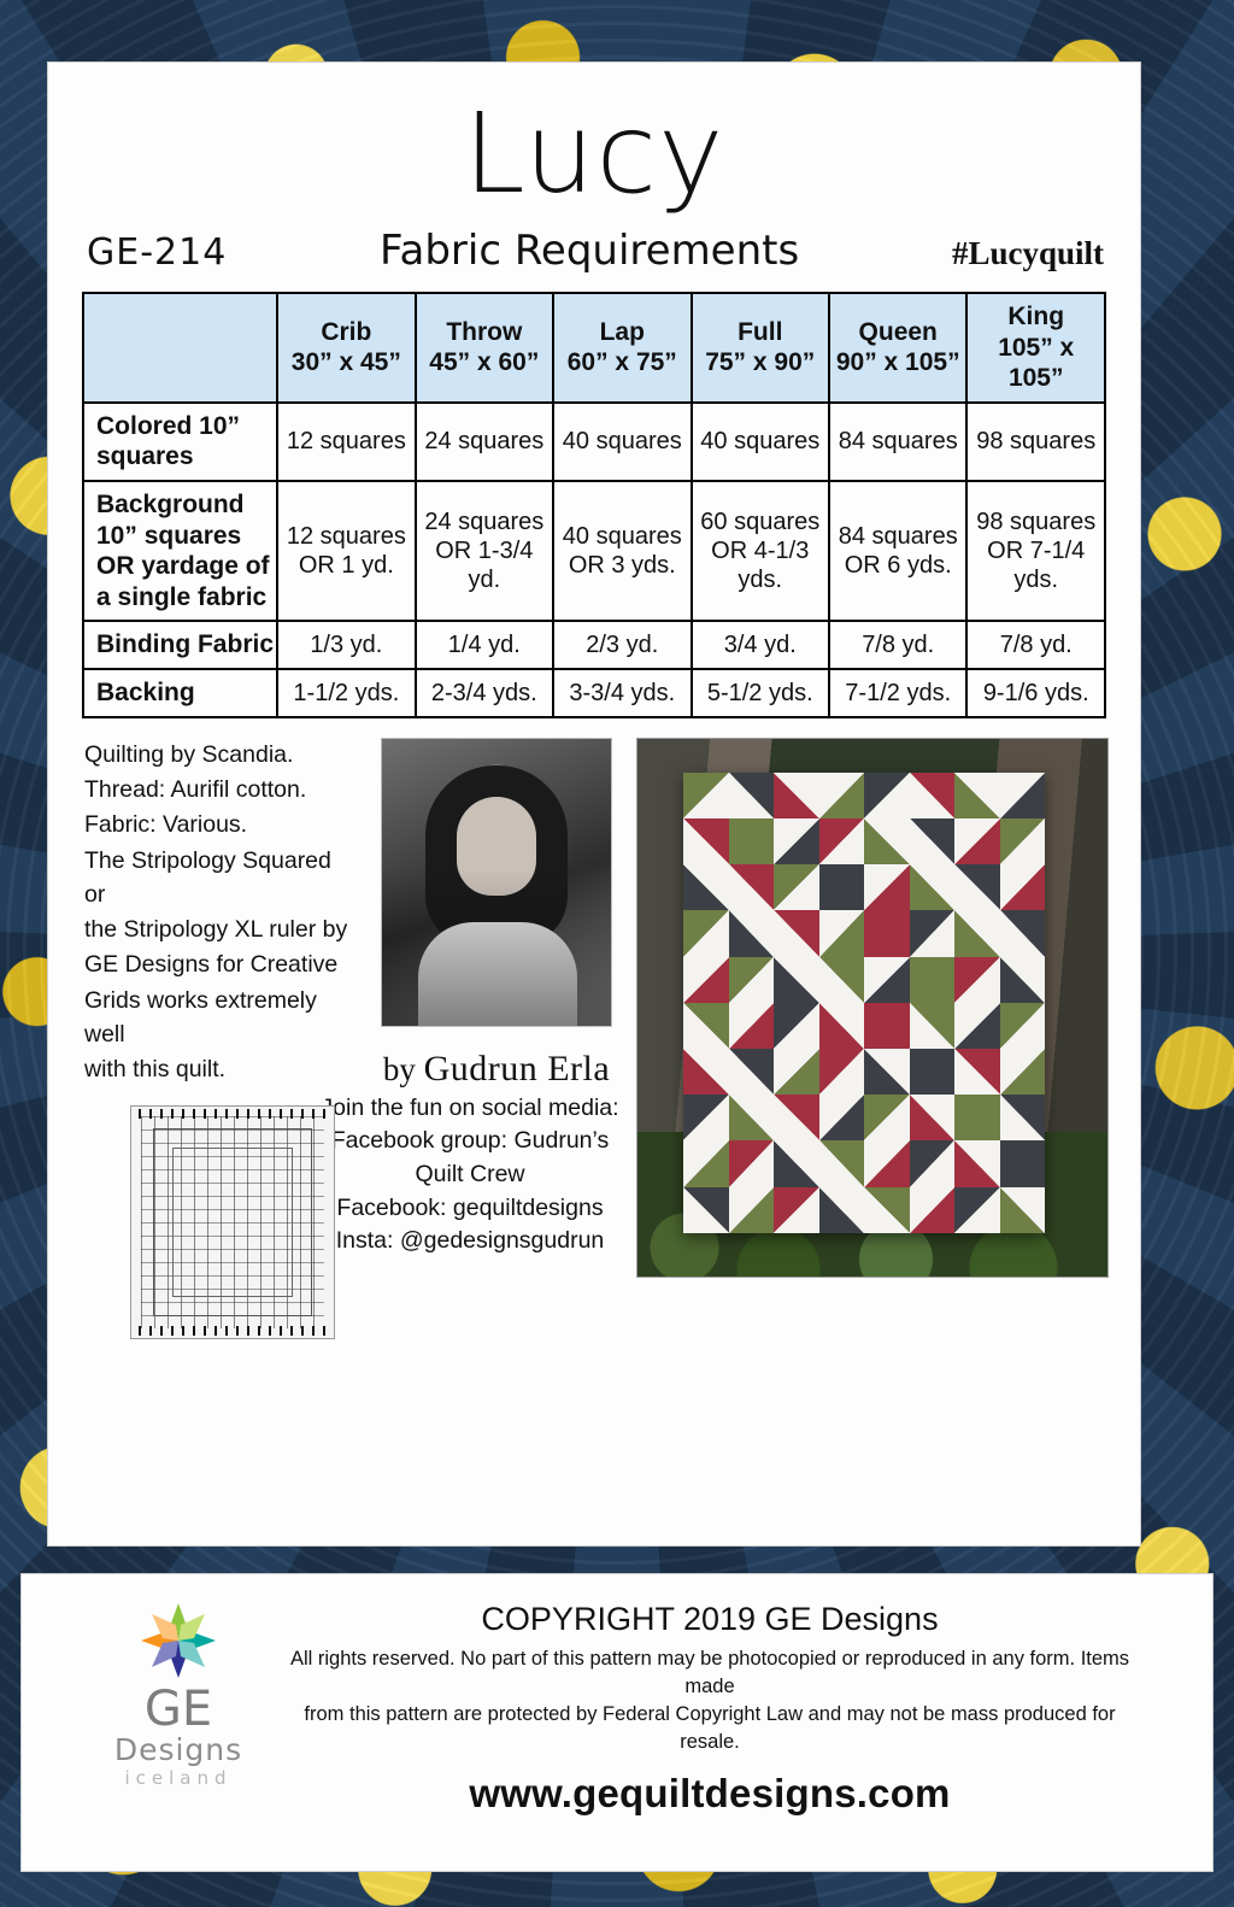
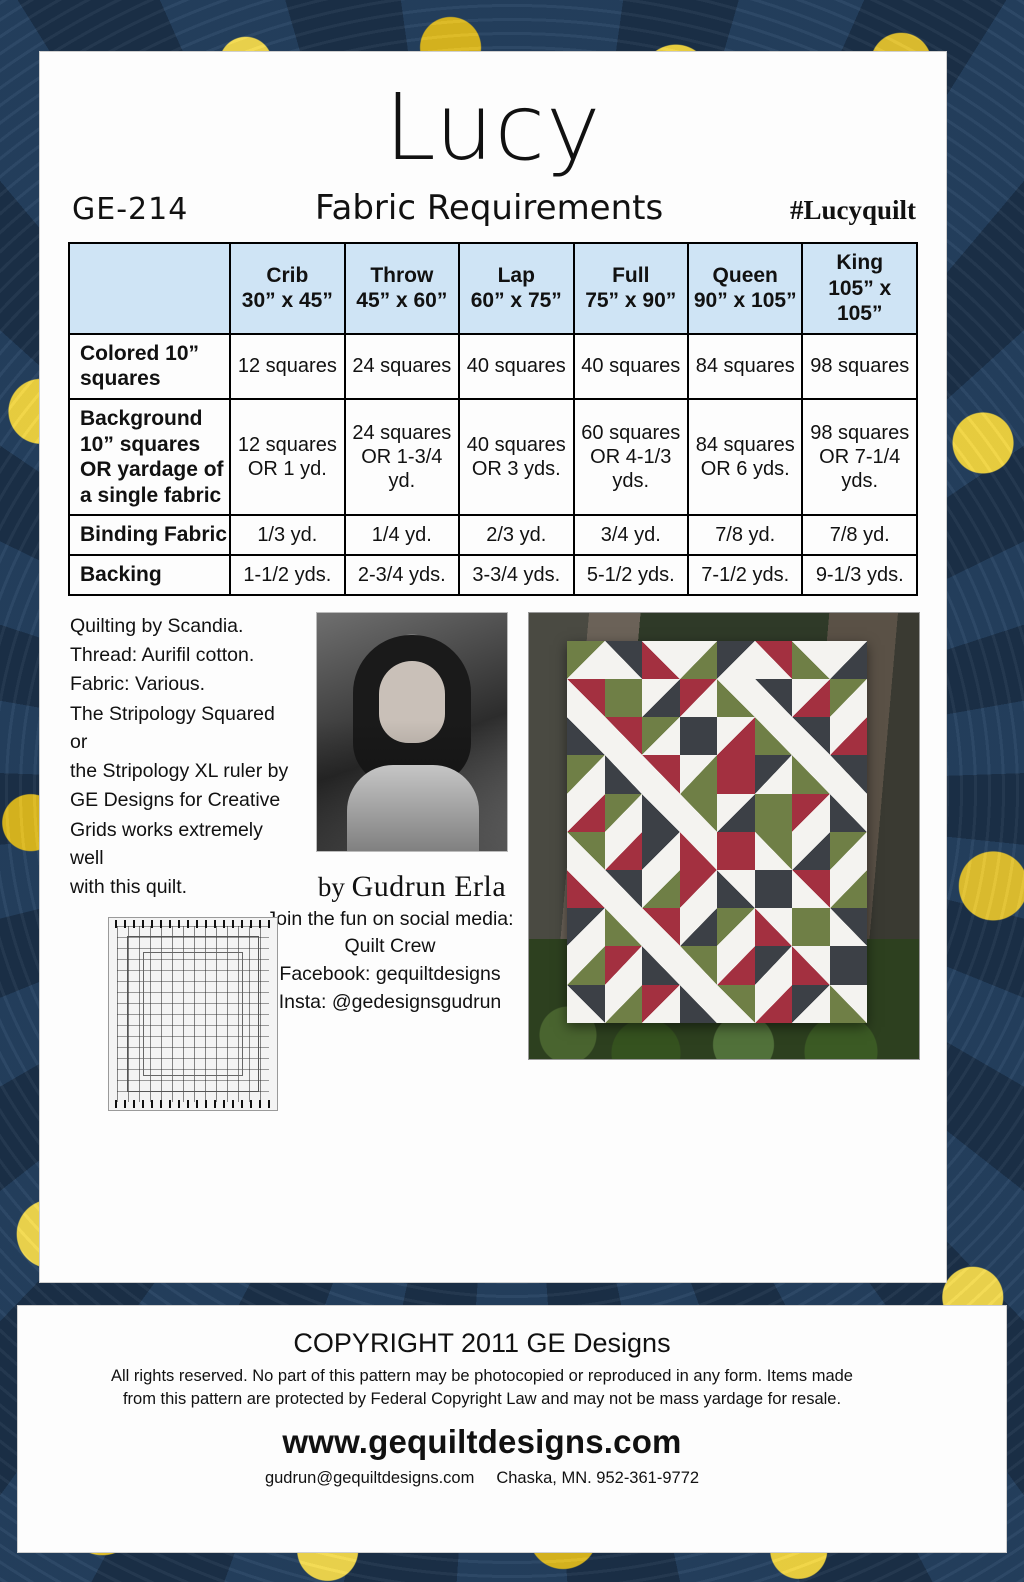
  Lucy
  GE-214
  Fabric Requirements
  #Lucyquilt
  	Crib 30” x 45”	Throw 45” x 60”	Lap 60” x 75”	Full 75” x 90”	Queen 90” x 105”	King 105” x 105”
  Colored 10” squares	12 squares	24 squares	40 squares	40 squares	84 squares	98 squares
  Background 10” squares OR yardage of a single fabric	12 squares OR 1 yd.	24 squares OR 1-3/4 yd.	40 squares OR 3 yds.	60 squares OR 4-1/3 yds.	84 squares OR 6 yds.	98 squares OR 7-1/4 yds.
  Binding Fabric	1/3 yd.	1/4 yd.	2/3 yd.	3/4 yd.	7/8 yd.	7/8 yd.
- Backing	1-1/2 yds.	2-3/4 yds.	3-3/4 yds.	5-1/2 yds.	7-1/2 yds.	9-1/6 yds.
+ Backing	1-1/2 yds.	2-3/4 yds.	3-3/4 yds.	5-1/2 yds.	7-1/2 yds.	9-1/3 yds.
  Quilting by Scandia.
  Thread: Aurifil cotton.
  Fabric: Various.
  The Stripology Squared or
  the Stripology XL ruler by
  GE Designs for Creative
  Grids works extremely well
  with this quilt.
  by Gudrun Erla
  oin the fun on social media:
- Facebook group: Gudrun’s
  Quilt Crew
  Facebook: gequiltdesigns
  Insta: @gedesignsgudrun
- GE
- Designs
- iceland
- COPYRIGHT 2019 GE Designs
+ COPYRIGHT 2011 GE Designs
  All rights reserved. No part of this pattern may be photocopied or reproduced in any form. Items made
- from this pattern are protected by Federal Copyright Law and may not be mass produced for resale.
+ from this pattern are protected by Federal Copyright Law and may not be mass yardage for resale.
  www.gequiltdesigns.com
+ gudrun@gequiltdesigns.com Chaska, MN. 952-361-9772
